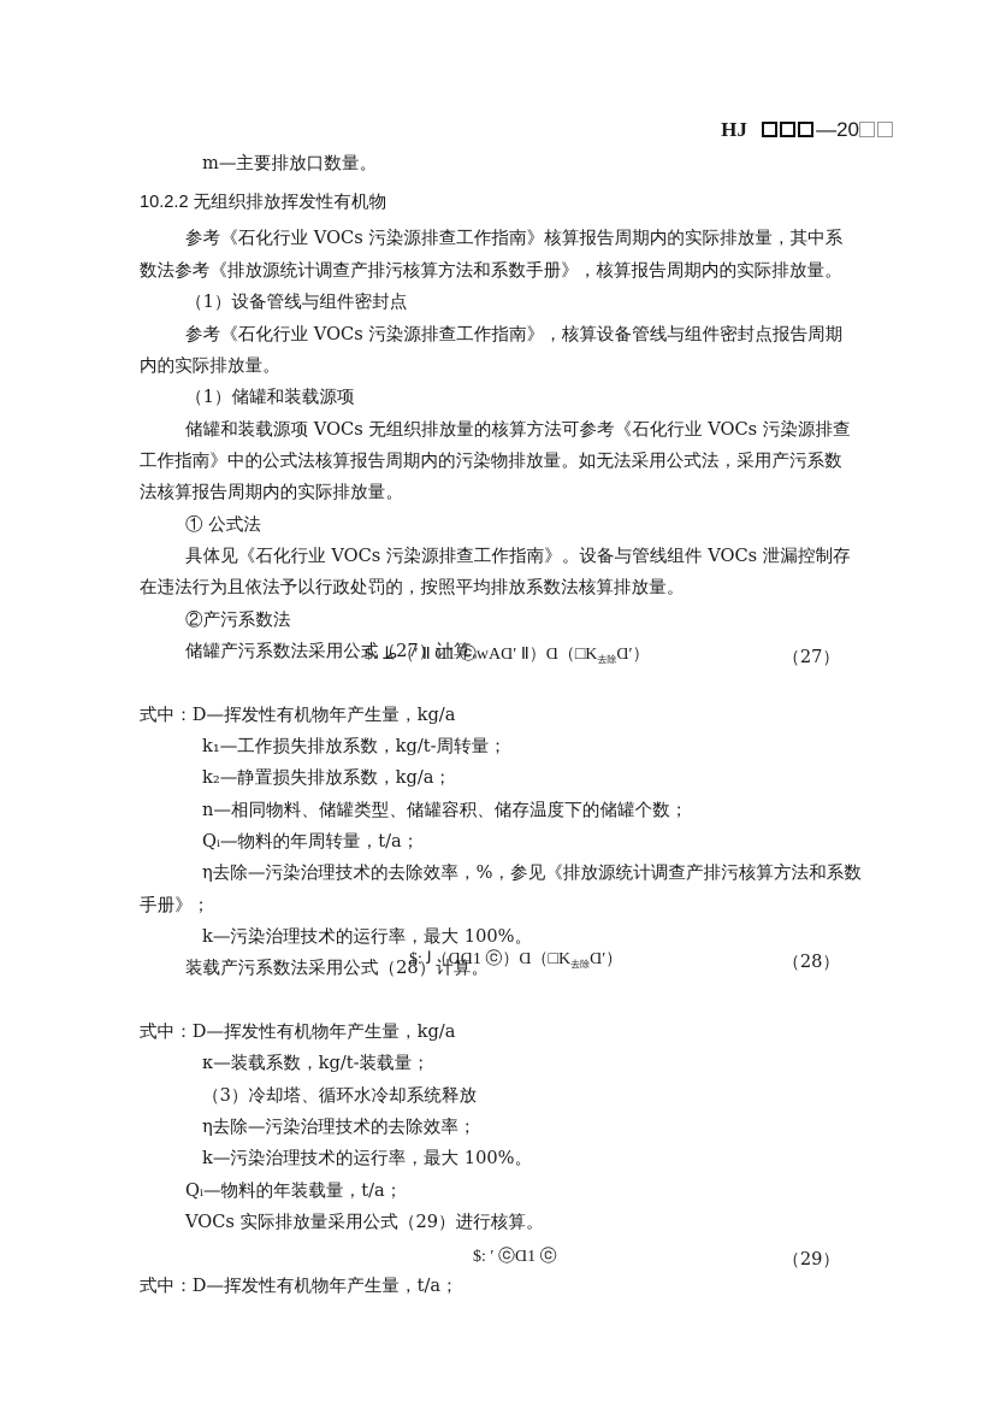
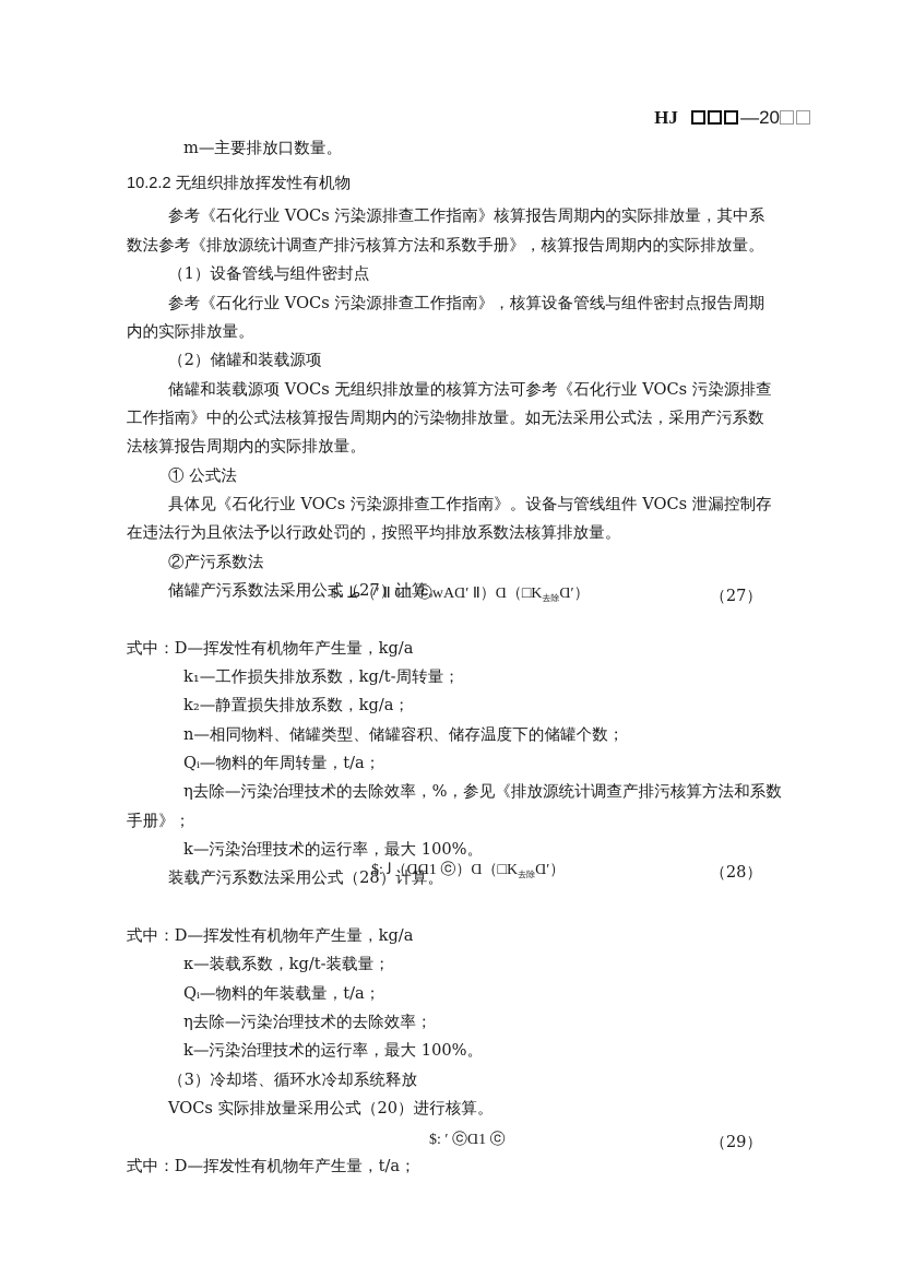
  HJ —20
  m—主要排放口数量。
  10.2.2 无组织排放挥发性有机物
  参考《石化行业 VOCs 污染源排查工作指南》核算报告周期内的实际排放量，其中系
  数法参考《排放源统计调查产排污核算方法和系数手册》，核算报告周期内的实际排放量。
  （1）设备管线与组件密封点
  参考《石化行业 VOCs 污染源排查工作指南》，核算设备管线与组件密封点报告周期
  内的实际排放量。
- （1）储罐和装载源项
+ （2）储罐和装载源项
  储罐和装载源项 VOCs 无组织排放量的核算方法可参考《石化行业 VOCs 污染源排查
  工作指南》中的公式法核算报告周期内的污染物排放量。如无法采用公式法，采用产污系数
  法核算报告周期内的实际排放量。
  ① 公式法
  具体见《石化行业 VOCs 污染源排查工作指南》。设备与管线组件 VOCs 泄漏控制存
  在违法行为且依法予以行政处罚的，按照平均排放系数法核算排放量。
  ②产污系数法
  储罐产污系数法采用公式（27）计算。
  式中：D—挥发性有机物年产生量，kg/a
  k₁—工作损失排放系数，kg/t-周转量；
  k₂—静置损失排放系数，kg/a；
  n—相同物料、储罐类型、储罐容积、储存温度下的储罐个数；
  Qᵢ—物料的年周转量，t/a；
  η去除—污染治理技术的去除效率，%，参见《排放源统计调查产排污核算方法和系数
  手册》；
  k—污染治理技术的运行率，最大 100%。
  装载产污系数法采用公式（28）计算。
  式中：D—挥发性有机物年产生量，kg/a
  κ—装载系数，kg/t-装载量；
- （3）冷却塔、循环水冷却系统释放
+ Qᵢ—物料的年装载量，t/a；
  η去除—污染治理技术的去除效率；
  k—污染治理技术的运行率，最大 100%。
- Qᵢ—物料的年装载量，t/a；
+ （3）冷却塔、循环水冷却系统释放
- VOCs 实际排放量采用公式（29）进行核算。
+ VOCs 实际排放量采用公式（20）进行核算。
  式中：D—挥发性有机物年产生量，t/a；
  $: ط（′ Ⅱ Ɑ1 ⓒwAⱭ′ Ⅱ）Ɑ（□K去除Ɑ′）
  （27）
  $: ﻟ（ⱭⱭ1 ⓒ）Ɑ（□K去除Ɑ′）
  （28）
  $: ′ ⓒⱭ1 ⓒ
  （29）
